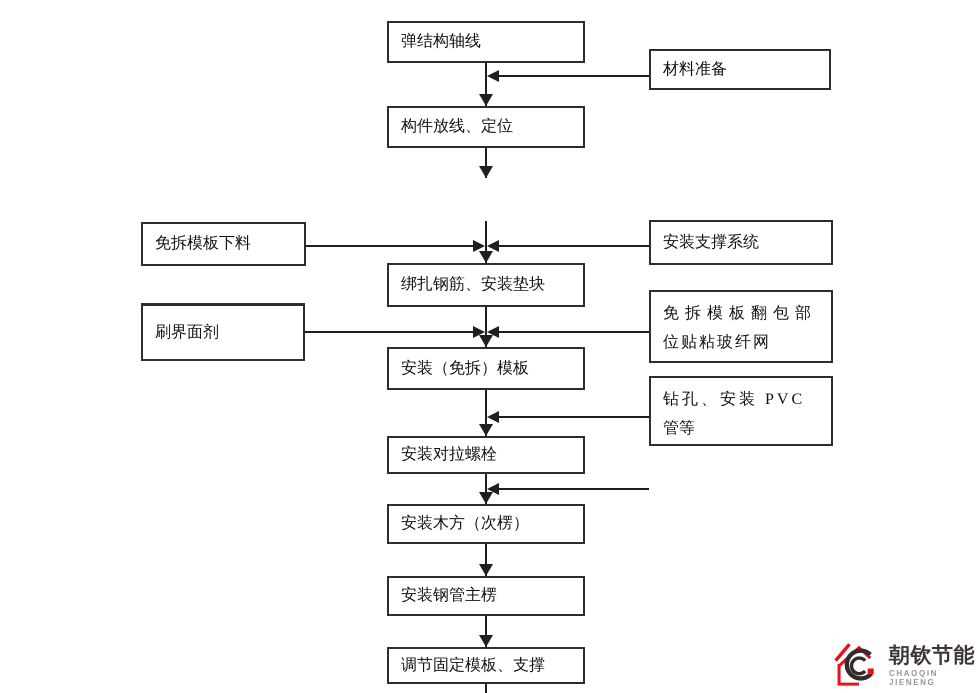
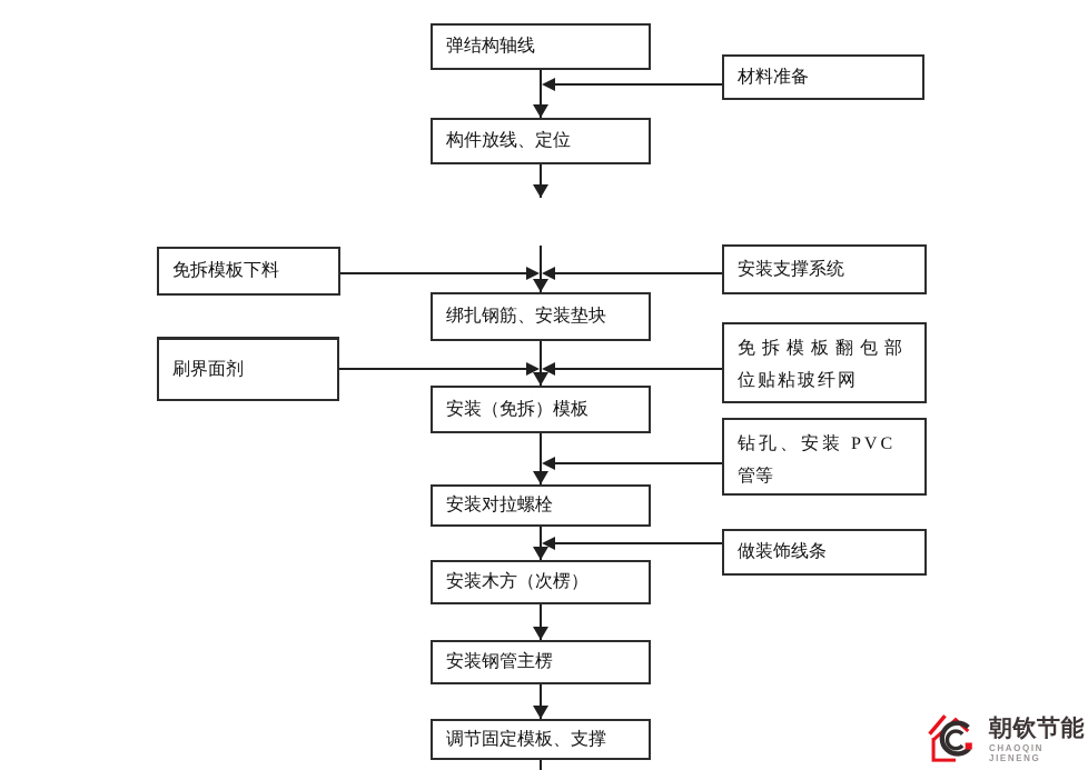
  弹结构轴线
  构件放线、定位
  绑扎钢筋、安装垫块
  安装（免拆）模板
  安装对拉螺栓
  安装木方（次楞）
  安装钢管主楞
  调节固定模板、支撑
  免拆模板下料
  刷界面剂
  材料准备
  安装支撑系统
  免拆模板翻包部
  位贴粘玻纤网
  钻孔、安装 PVC
  管等
+ 做装饰线条
  朝钦节能
  CHAOQIN JIENENG
